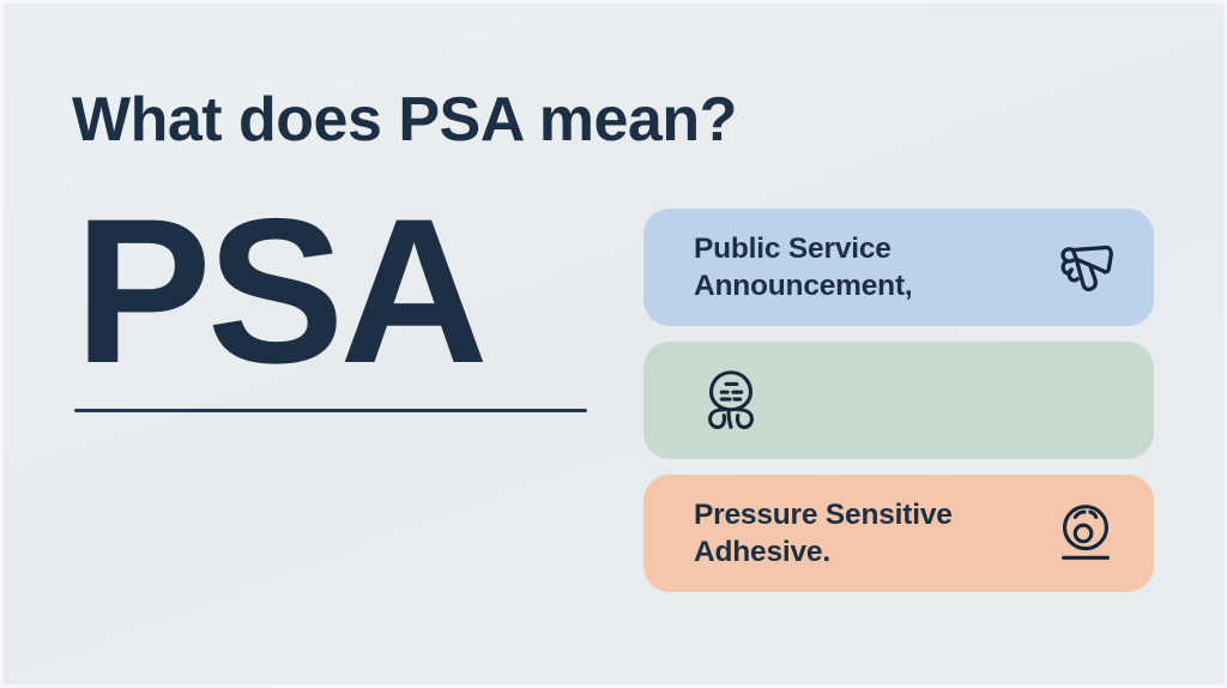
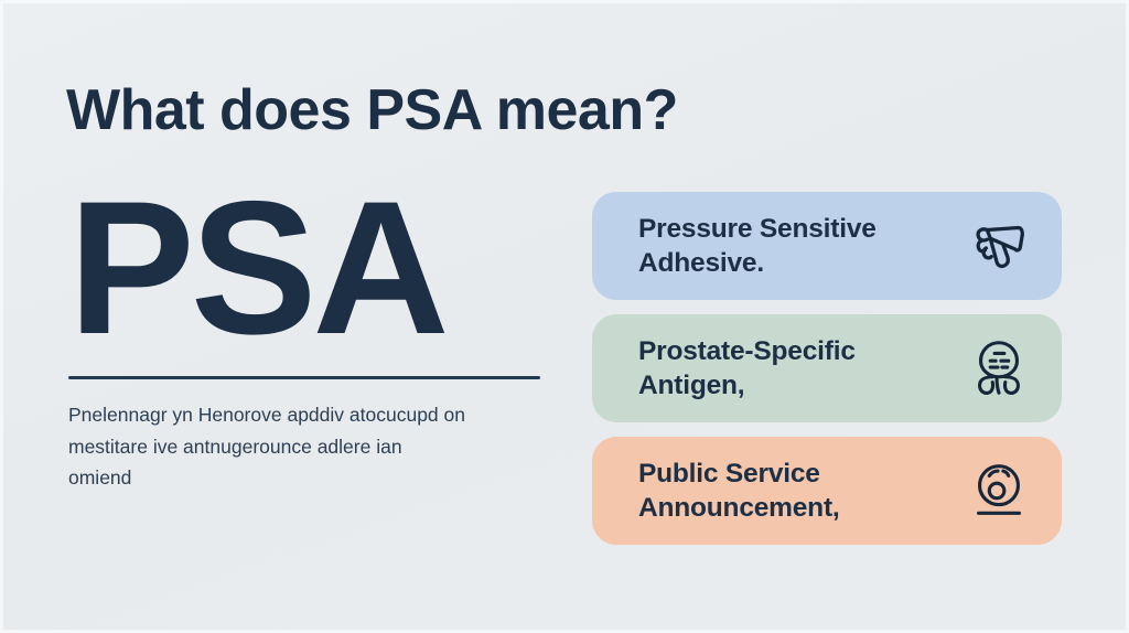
  What does PSA mean?
  PSA
+ Pnelennagr yn Henorove apddiv atocucupd on mestitare ive antnugerounce adlere ian omiend
- Public Service Announcement,
+ Pressure Sensitive Adhesive.
+ Prostate-Specific Antigen,
- Pressure Sensitive Adhesive.
+ Public Service Announcement,
